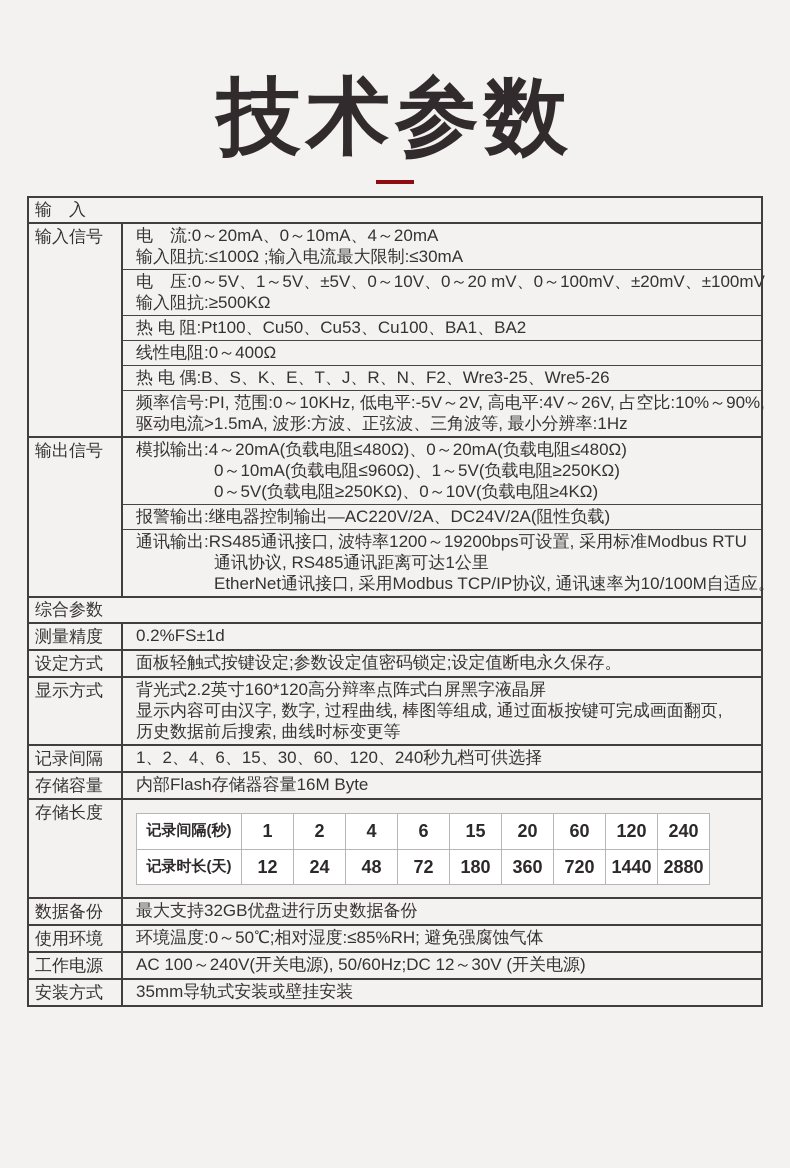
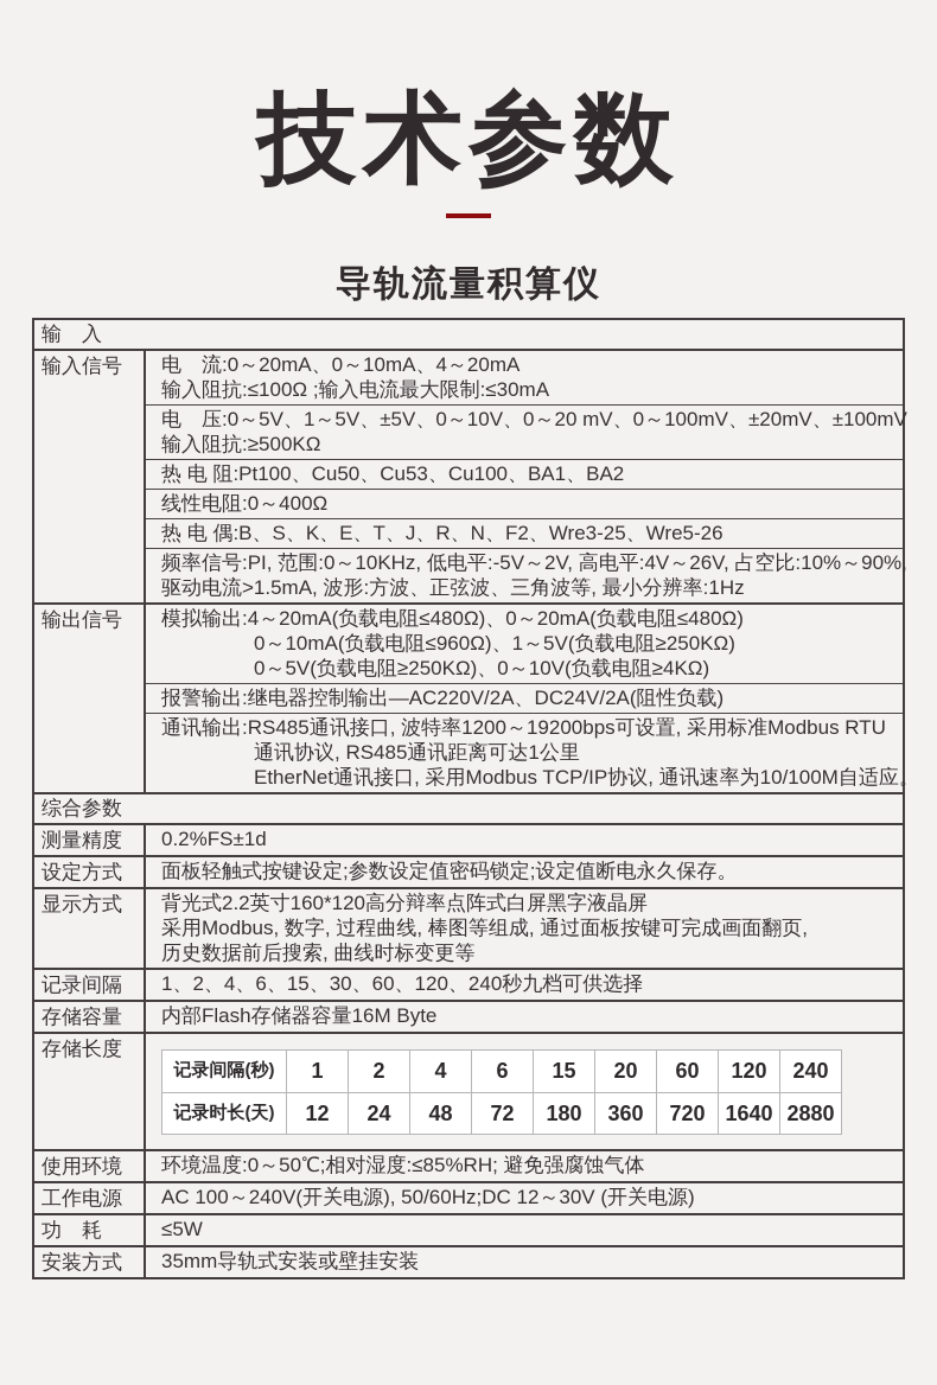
  技术参数
+ 导轨流量积算仪
  输 入
  输入信号
  电 流:0～20mA、0～10mA、4～20mA
  输入阻抗:≤100Ω ;输入电流最大限制:≤30mA
  电 压:0～5V、1～5V、±5V、0～10V、0～20 mV、0～100mV、±20mV、±100mV
  输入阻抗:≥500KΩ
  热 电 阻:Pt100、Cu50、Cu53、Cu100、BA1、BA2
  线性电阻:0～400Ω
  热 电 偶:B、S、K、E、T、J、R、N、F2、Wre3-25、Wre5-26
  频率信号:PI, 范围:0～10KHz, 低电平:-5V～2V, 高电平:4V～26V, 占空比:10%～90%,
  驱动电流>1.5mA, 波形:方波、正弦波、三角波等, 最小分辨率:1Hz
  输出信号
  模拟输出:4～20mA(负载电阻≤480Ω)、0～20mA(负载电阻≤480Ω)
  0～10mA(负载电阻≤960Ω)、1～5V(负载电阻≥250KΩ)
  0～5V(负载电阻≥250KΩ)、0～10V(负载电阻≥4KΩ)
  报警输出:继电器控制输出—AC220V/2A、DC24V/2A(阻性负载)
  通讯输出:RS485通讯接口, 波特率1200～19200bps可设置, 采用标准Modbus RTU
  通讯协议, RS485通讯距离可达1公里
  EtherNet通讯接口, 采用Modbus TCP/IP协议, 通讯速率为10/100M自适应。
  综合参数
  测量精度
  0.2%FS±1d
  设定方式
  面板轻触式按键设定;参数设定值密码锁定;设定值断电永久保存。
  显示方式
  背光式2.2英寸160*120高分辩率点阵式白屏黑字液晶屏
- 显示内容可由汉字, 数字, 过程曲线, 棒图等组成, 通过面板按键可完成画面翻页,
+ 采用Modbus, 数字, 过程曲线, 棒图等组成, 通过面板按键可完成画面翻页,
  历史数据前后搜索, 曲线时标变更等
  记录间隔
  1、2、4、6、15、30、60、120、240秒九档可供选择
  存储容量
  内部Flash存储器容量16M Byte
  存储长度
  记录间隔(秒)
  1
  2
  4
  6
  15
  20
  60
  120
  240
  记录时长(天)
  12
  24
  48
  72
  180
  360
  720
- 1440
+ 1640
  2880
- 数据备份
- 最大支持32GB优盘进行历史数据备份
  使用环境
  环境温度:0～50℃;相对湿度:≤85%RH; 避免强腐蚀气体
  工作电源
  AC 100～240V(开关电源), 50/60Hz;DC 12～30V (开关电源)
+ 功 耗
+ ≤5W
  安装方式
  35mm导轨式安装或壁挂安装
